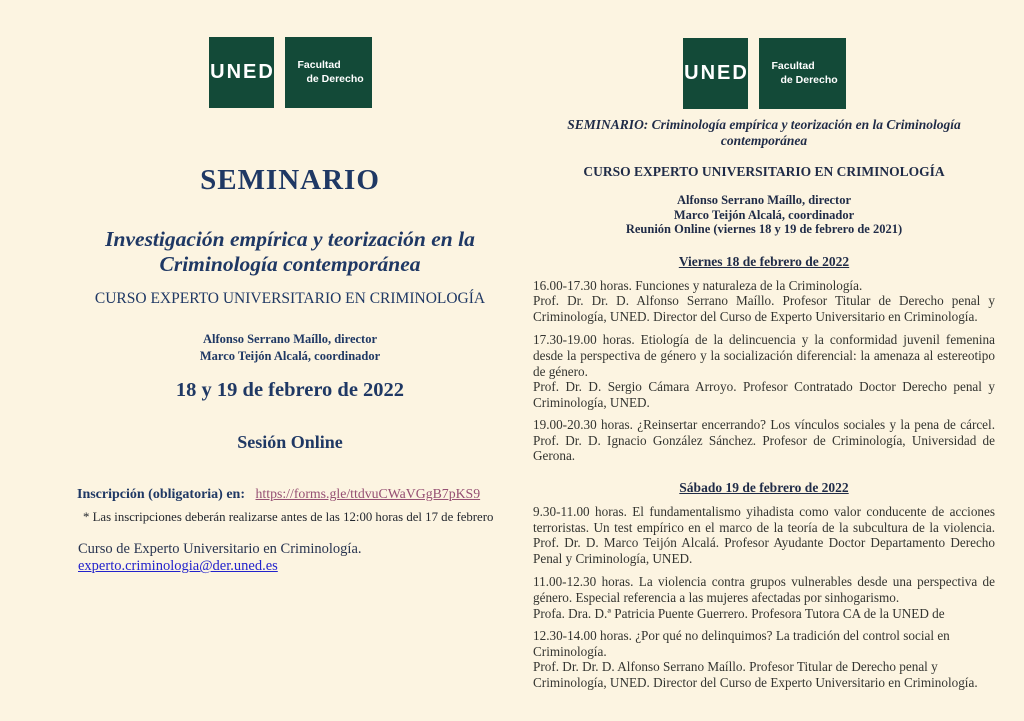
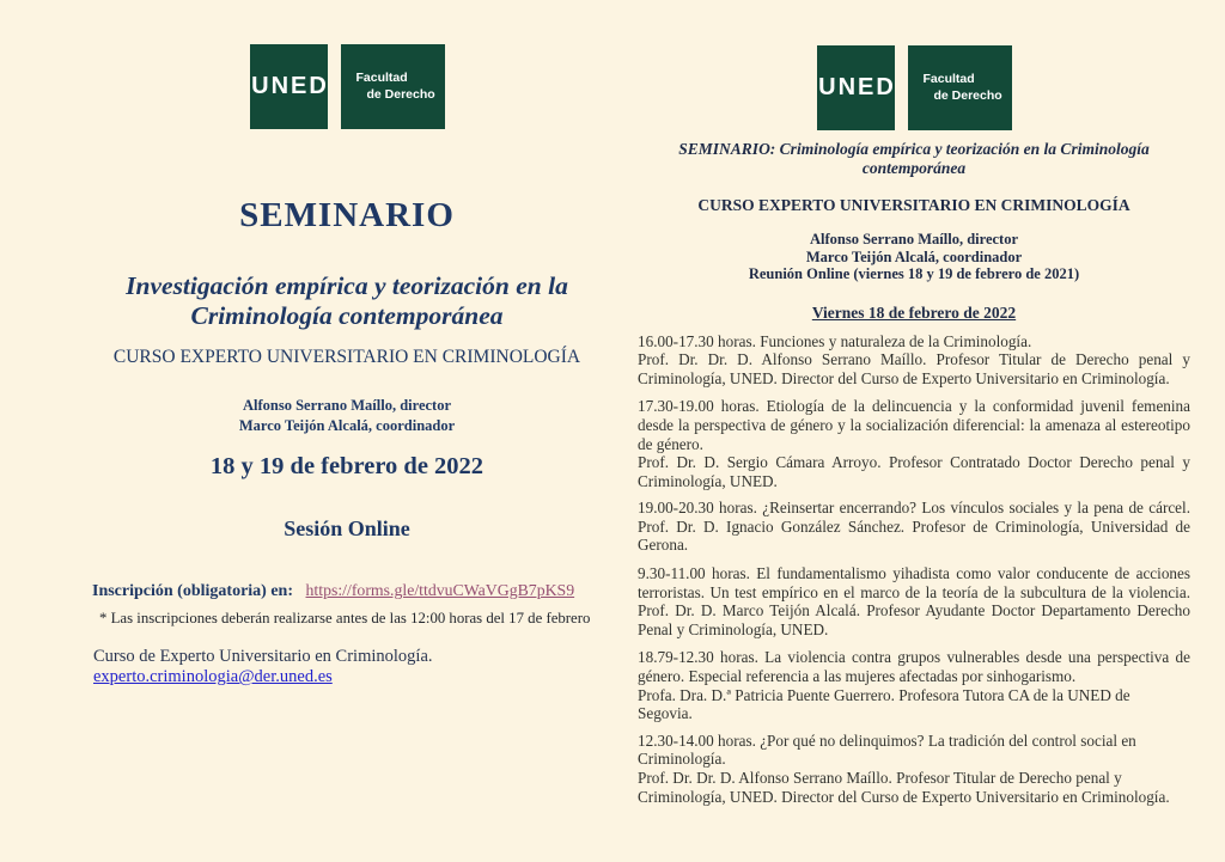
  UNED
  Facultad
  de Derecho
  SEMINARIO
  Investigación empírica y teorización en la
  Criminología contemporánea
  CURSO EXPERTO UNIVERSITARIO EN CRIMINOLOGÍA
  Alfonso Serrano Maíllo, director
  Marco Teijón Alcalá, coordinador
  18 y 19 de febrero de 2022
  Sesión Online
  Inscripción (obligatoria) en: https://forms.gle/ttdvuCWaVGgB7pKS9
  * Las inscripciones deberán realizarse antes de las 12:00 horas del 17 de febrero
  Curso de Experto Universitario en Criminología.
  experto.criminologia@der.uned.es
  UNED
  Facultad
  de Derecho
  SEMINARIO: Criminología empírica y teorización en la Criminología
  contemporánea
  CURSO EXPERTO UNIVERSITARIO EN CRIMINOLOGÍA
  Alfonso Serrano Maíllo, director
  Marco Teijón Alcalá, coordinador
  Reunión Online (viernes 18 y 19 de febrero de 2021)
  Viernes 18 de febrero de 2022
  16.00-17.30 horas. Funciones y naturaleza de la Criminología.
  Prof. Dr. Dr. D. Alfonso Serrano Maíllo. Profesor Titular de Derecho penal y
  Criminología, UNED. Director del Curso de Experto Universitario en Criminología.
  17.30-19.00 horas. Etiología de la delincuencia y la conformidad juvenil femenina
  desde la perspectiva de género y la socialización diferencial: la amenaza al estereotipo
  de género.
  Prof. Dr. D. Sergio Cámara Arroyo. Profesor Contratado Doctor Derecho penal y
  Criminología, UNED.
  19.00-20.30 horas. ¿Reinsertar encerrando? Los vínculos sociales y la pena de cárcel.
  Prof. Dr. D. Ignacio González Sánchez. Profesor de Criminología, Universidad de
  Gerona.
- Sábado 19 de febrero de 2022
  9.30-11.00 horas. El fundamentalismo yihadista como valor conducente de acciones
  terroristas. Un test empírico en el marco de la teoría de la subcultura de la violencia.
  Prof. Dr. D. Marco Teijón Alcalá. Profesor Ayudante Doctor Departamento Derecho
  Penal y Criminología, UNED.
- 11.00-12.30 horas. La violencia contra grupos vulnerables desde una perspectiva de
+ 18.79-12.30 horas. La violencia contra grupos vulnerables desde una perspectiva de
  género. Especial referencia a las mujeres afectadas por sinhogarismo.
  Profa. Dra. D.ª Patricia Puente Guerrero. Profesora Tutora CA de la UNED de
+ Segovia.
  12.30-14.00 horas. ¿Por qué no delinquimos? La tradición del control social en
  Criminología.
  Prof. Dr. Dr. D. Alfonso Serrano Maíllo. Profesor Titular de Derecho penal y
  Criminología, UNED. Director del Curso de Experto Universitario en Criminología.
